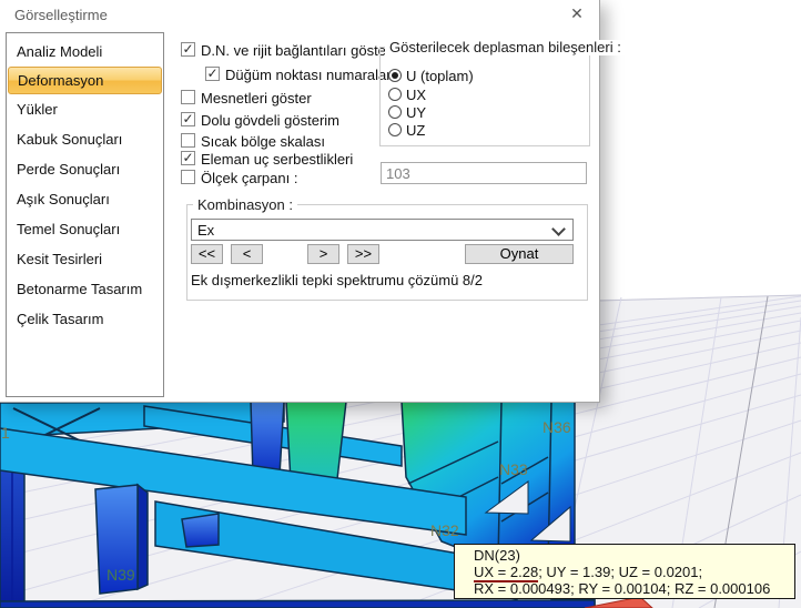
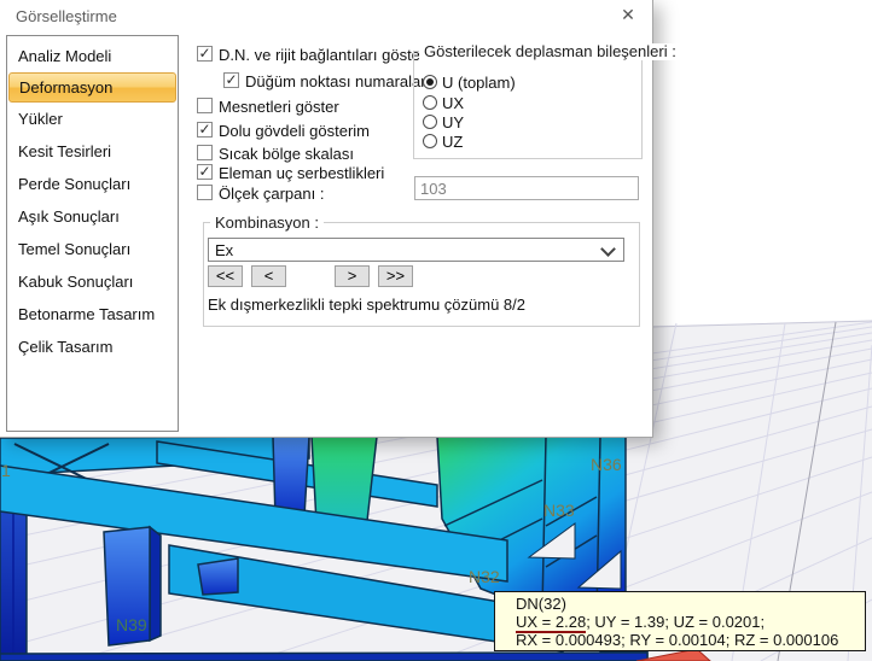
  N36
  N33
  N32
  N39
  1
- DN(23)
+ DN(32)
  UX = 2.28; UY = 1.39; UZ = 0.0201;
  RX = 0.000493; RY = 0.00104; RZ = 0.000106
  Görselleştirme
  ✕
  Analiz Modeli
  Deformasyon
  Yükler
- Kabuk Sonuçları
+ Kesit Tesirleri
  Perde Sonuçları
  Aşık Sonuçları
  Temel Sonuçları
- Kesit Tesirleri
+ Kabuk Sonuçları
  Betonarme Tasarım
  Çelik Tasarım
  ✓
  D.N. ve rijit bağlantıları göste
  ✓
  Düğüm noktası numarala
  Mesnetleri göster
  ✓
  Dolu gövdeli gösterim
  Sıcak bölge skalası
  ✓
  Eleman uç serbestlikleri
  Ölçek çarpanı :
  103
  Gösterilecek deplasman bileşenleri :
  U (toplam)
  UX
  UY
  UZ
  Kombinasyon :
  Ex
  <<
  <
  >
  >>
- Oynat
  Ek dışmerkezlikli tepki spektrumu çözümü 8/2
